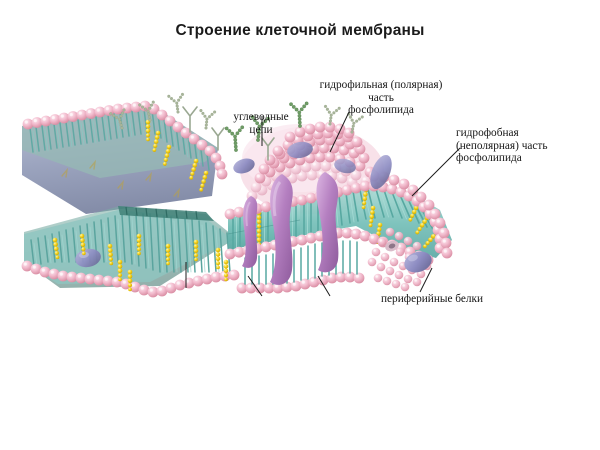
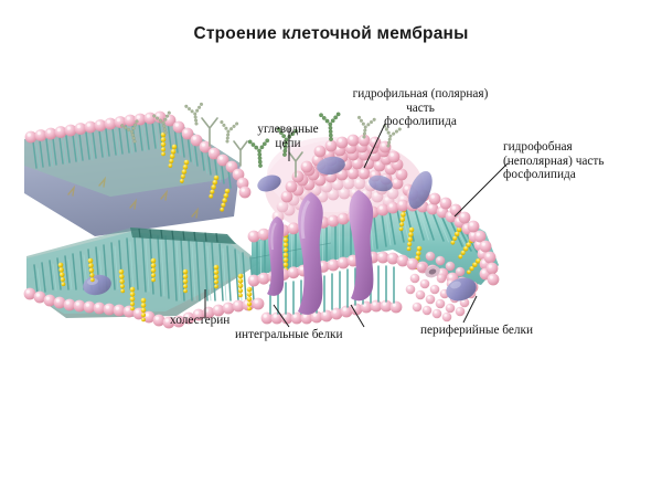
  Строение клеточной мембраны
  углеводные
  цепи
  гидрофильная (полярная)
  часть
  фосфолипида
  гидрофобная
  (неполярная) часть
  фосфолипида
+ холестерин
+ интегральные белки
  периферийные белки
